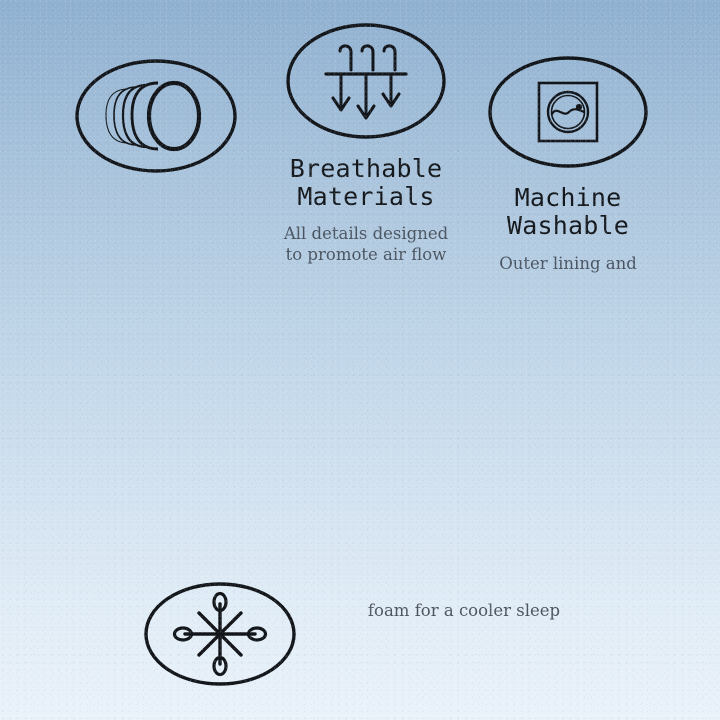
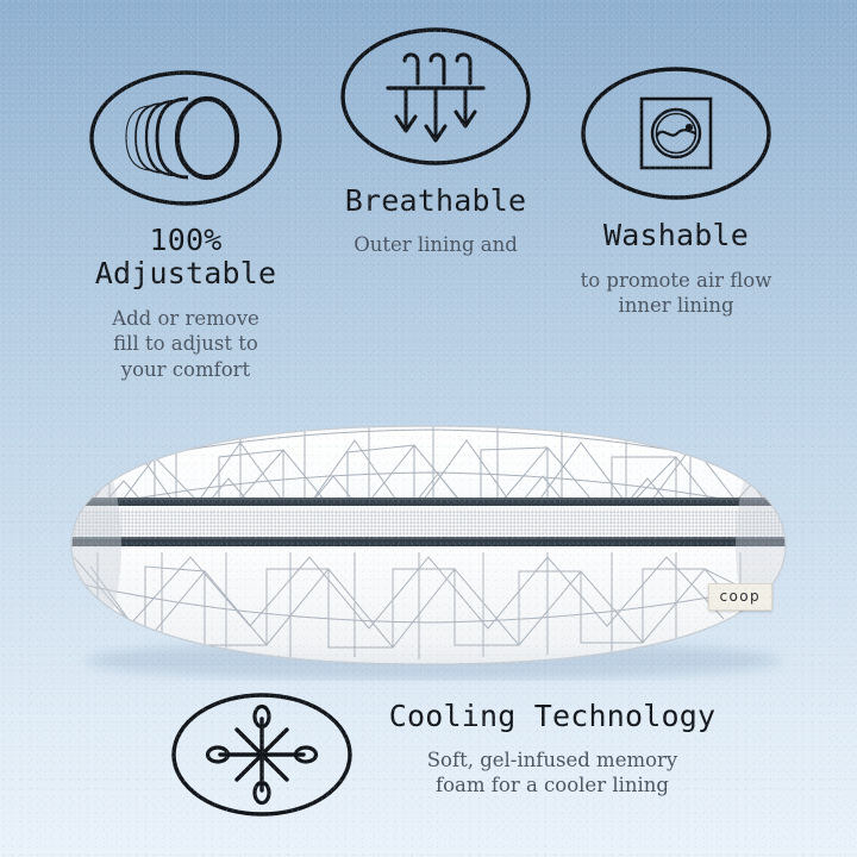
+ 100%
+ Adjustable
+ Add or remove
+ fill to adjust to
+ your comfort
  Breathable
- Materials
- All details designed
- to promote air flow
+ Outer lining and
- Machine
  Washable
- Outer lining and
+ to promote air flow
+ inner lining
+ coop
+ Cooling Technology
+ Soft, gel-infused memory
- foam for a cooler sleep
+ foam for a cooler lining
